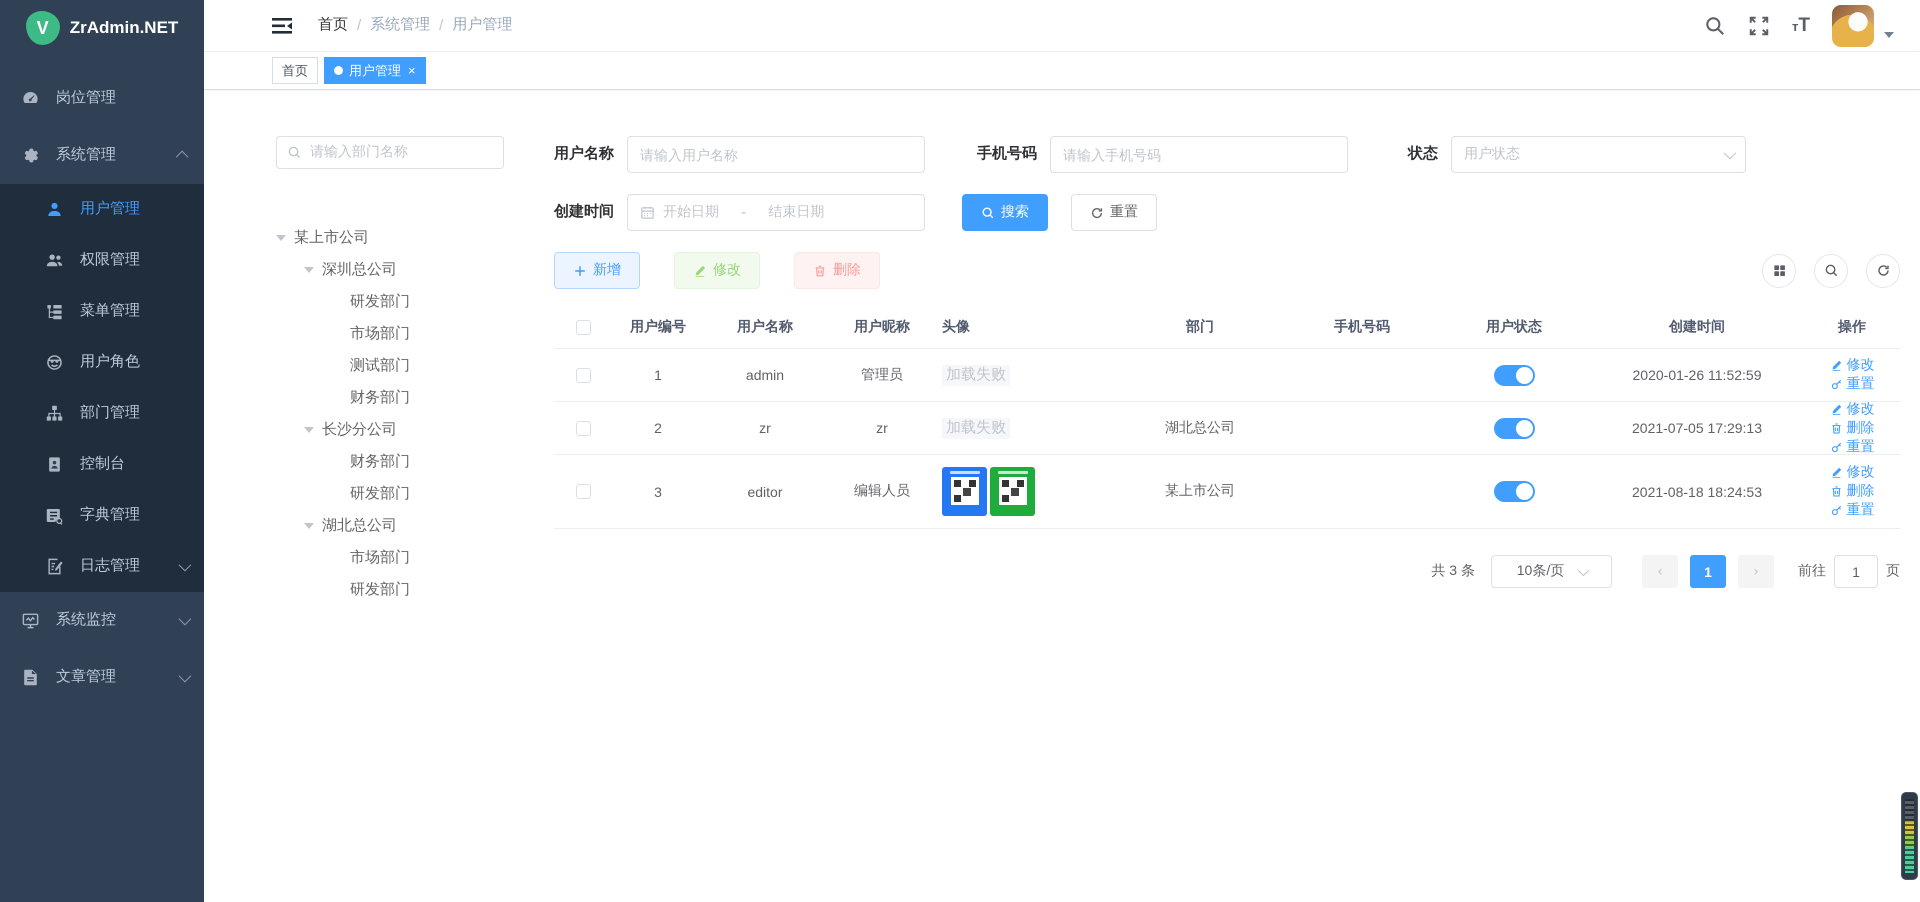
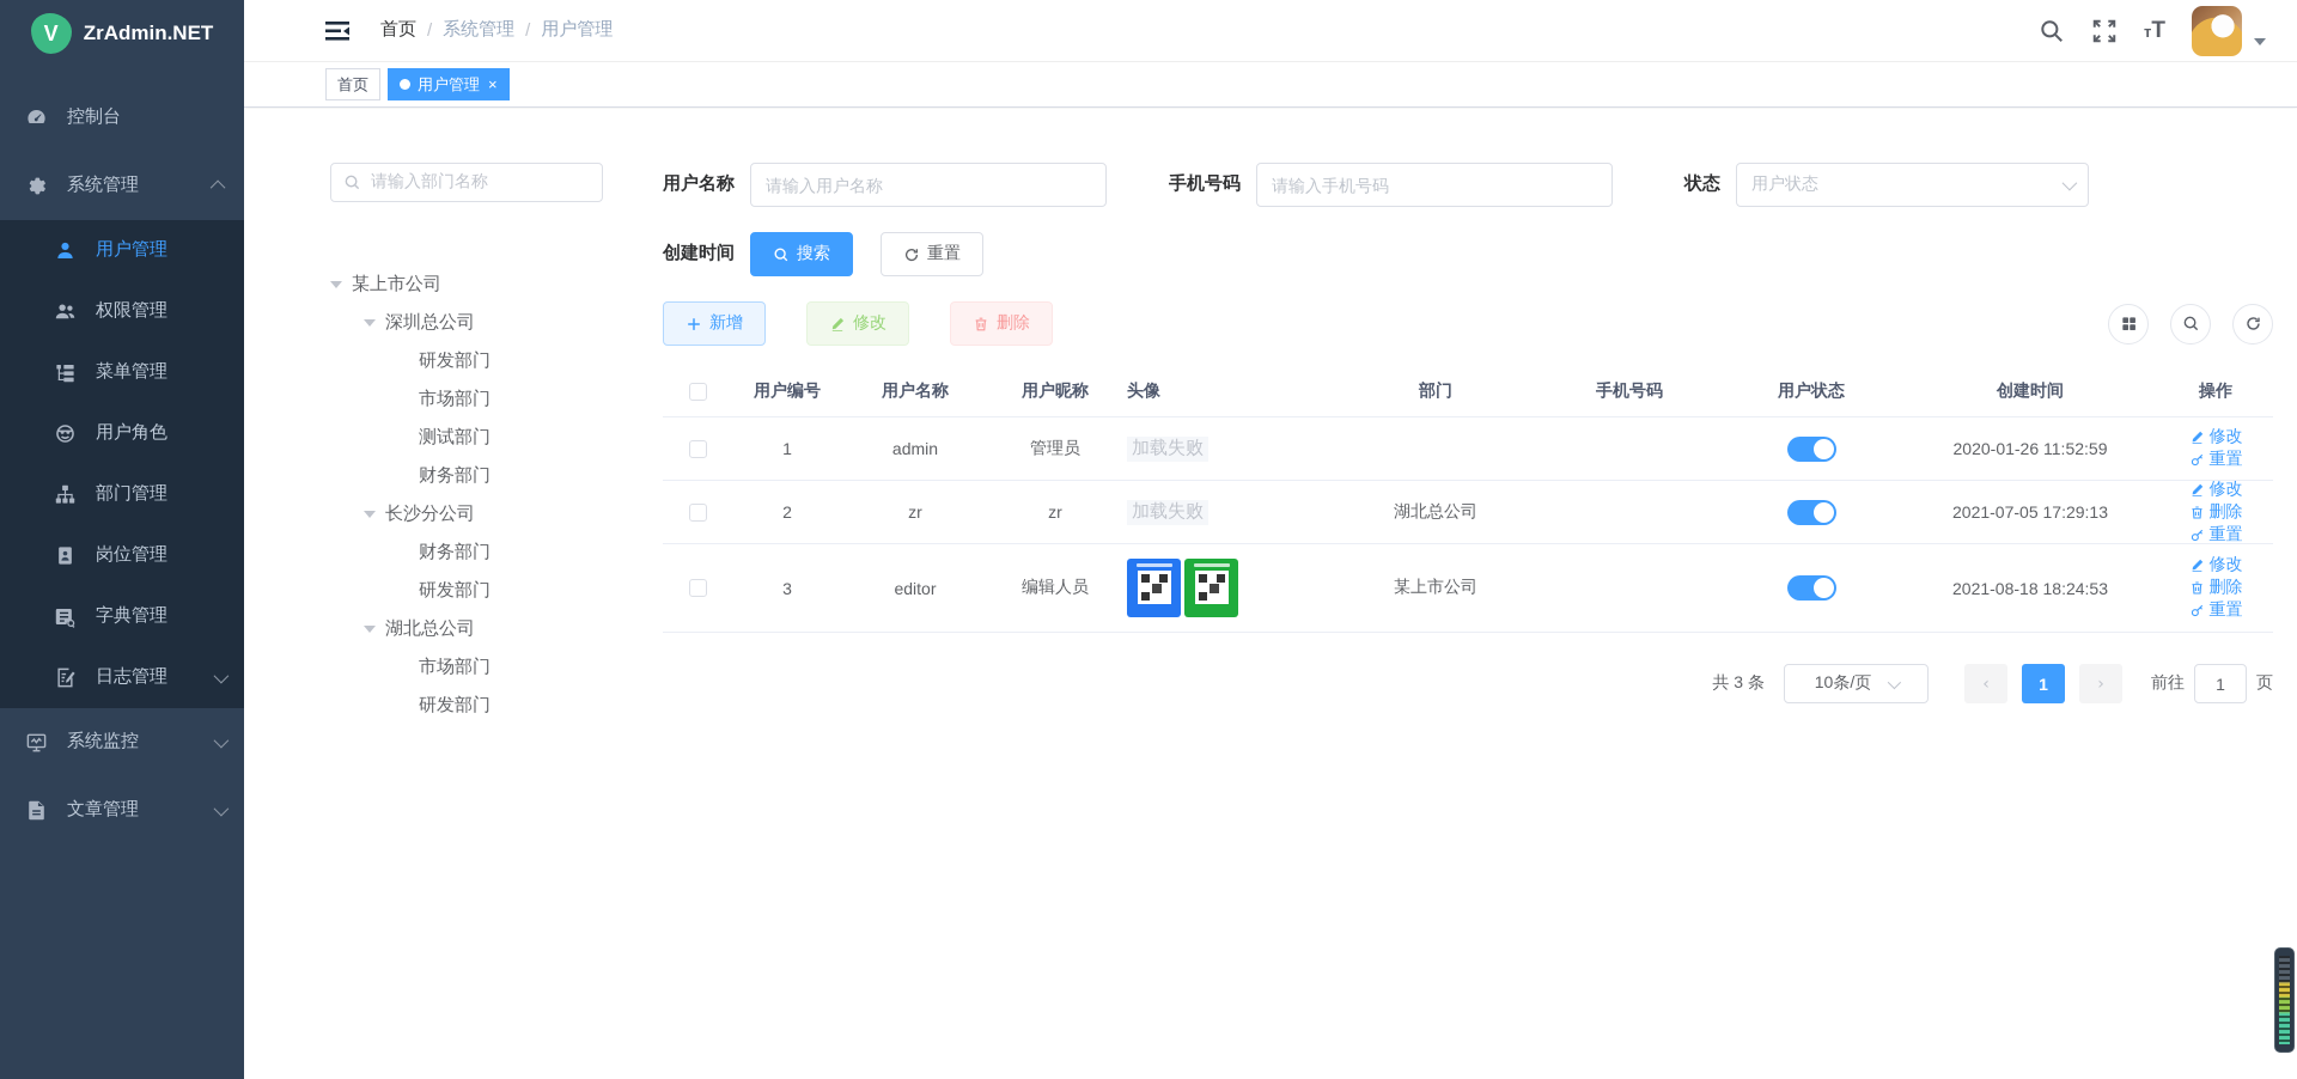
  V
  ZrAdmin.NET
- 岗位管理
+ 控制台
  系统管理
  用户管理
  权限管理
  菜单管理
  用户角色
  部门管理
- 控制台
+ 岗位管理
  字典管理
  日志管理
  系统监控
  文章管理
  首页
  /
  系统管理
  /
  用户管理
  тT
  首页
  用户管理
  ×
  请输入部门名称
  某上市公司
  深圳总公司
  研发部门
  市场部门
  测试部门
  财务部门
  长沙分公司
  财务部门
  研发部门
  湖北总公司
  市场部门
  研发部门
  用户名称
  请输入用户名称
  手机号码
  请输入手机号码
  状态
  用户状态
  创建时间
- 开始日期
- -
- 结束日期
  搜索
  重置
  新增
  修改
  删除
  用户编号
  用户名称
  用户昵称
  头像
  部门
  手机号码
  用户状态
  创建时间
  操作
  1
  admin
  管理员
  加载失败
  2020-01-26 11:52:59
  修改
  重置
  2
  zr
  zr
  加载失败
  湖北总公司
  2021-07-05 17:29:13
  修改
  删除
  重置
  3
  editor
  编辑人员
  某上市公司
  2021-08-18 18:24:53
  修改
  删除
  重置
  共 3 条
  10条/页
  ‹
  1
  ›
  前往
  1
  页
